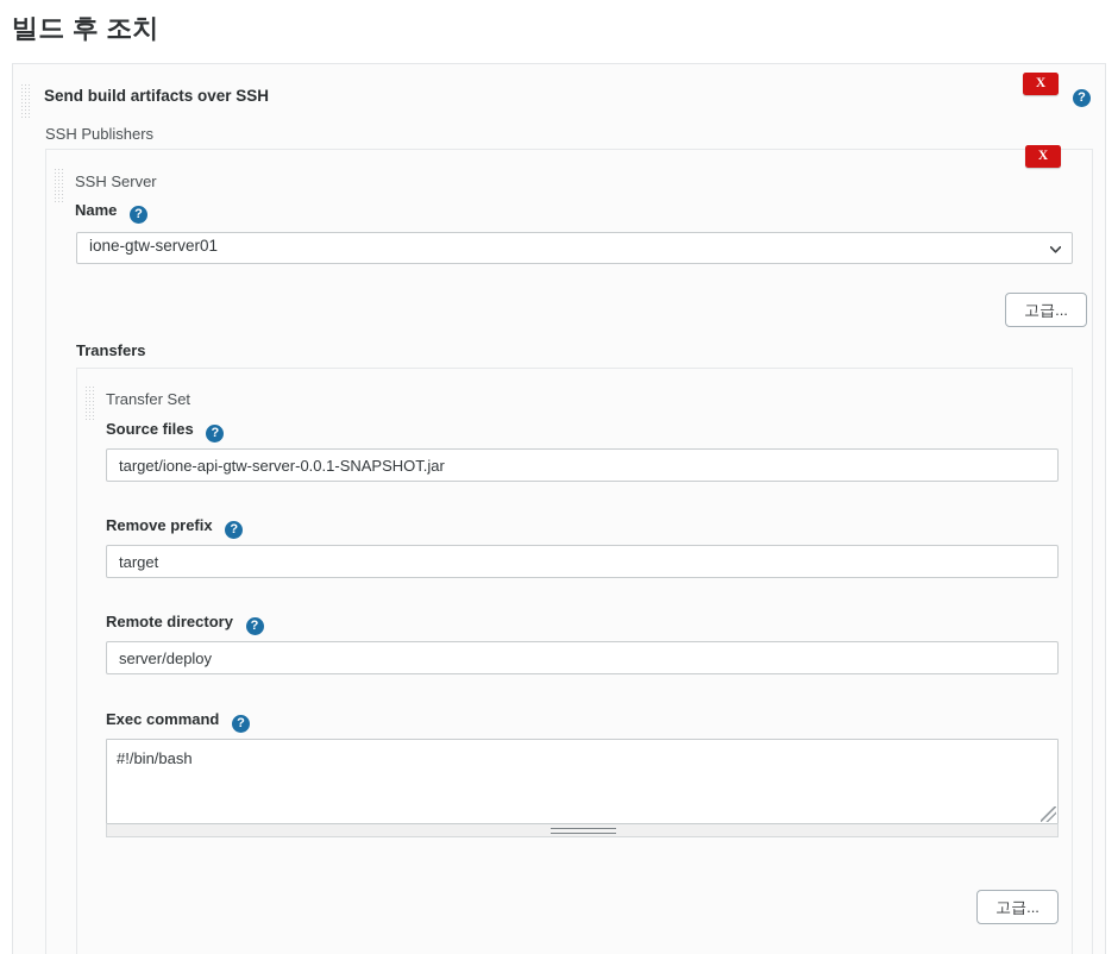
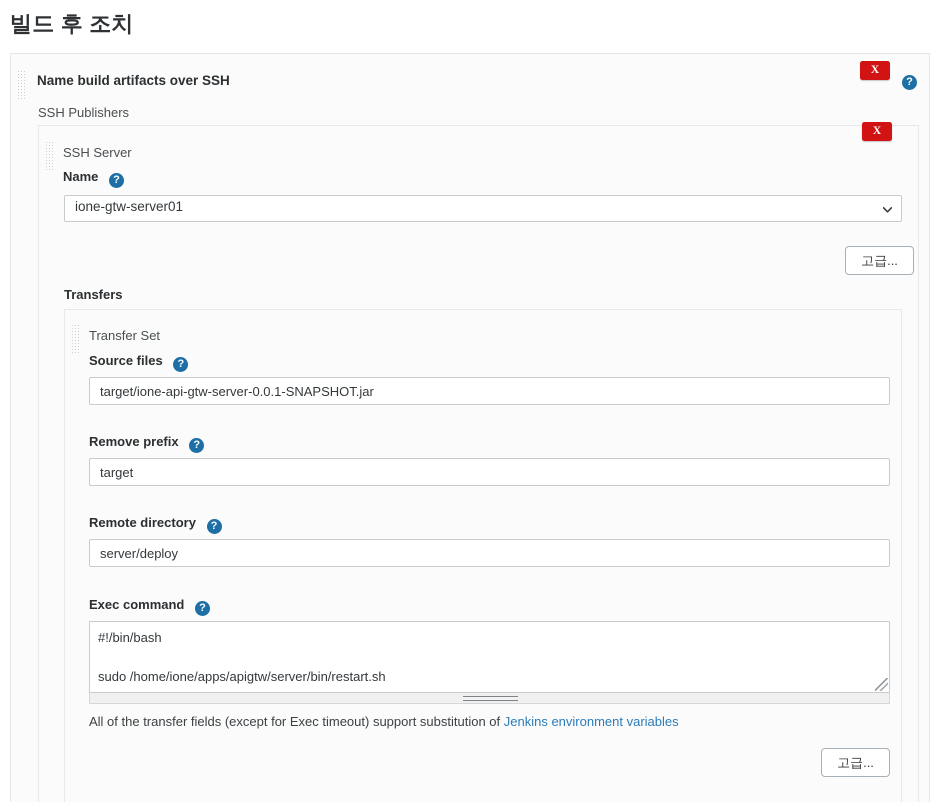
  빌드 후 조치
- Send build artifacts over SSH
+ Name build artifacts over SSH
  X
  ?
  SSH Publishers
  SSH Server
  X
  Name ?
  ione-gtw-server01
  고급...
  Transfers
  Transfer Set
  Source files ?
  target/ione-api-gtw-server-0.0.1-SNAPSHOT.jar
  Remove prefix ?
  target
  Remote directory ?
  server/deploy
  Exec command ?
  #!/bin/bash
+ sudo /home/ione/apps/apigtw/server/bin/restart.sh
+ All of the transfer fields (except for Exec timeout) support substitution of Jenkins environment variables
  고급...
